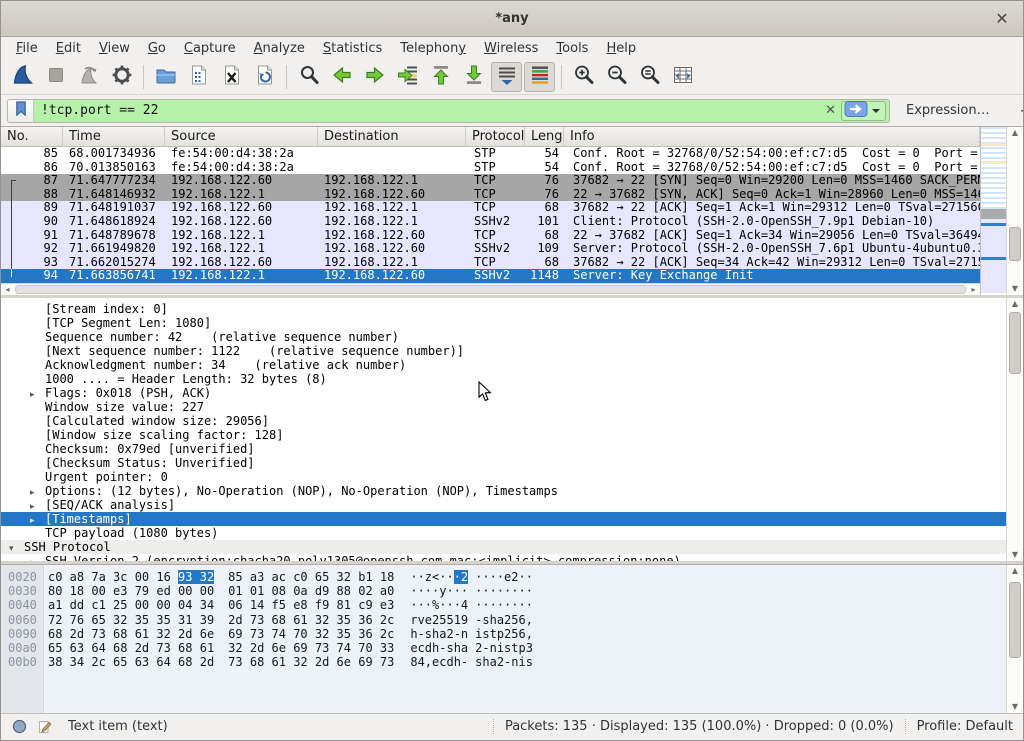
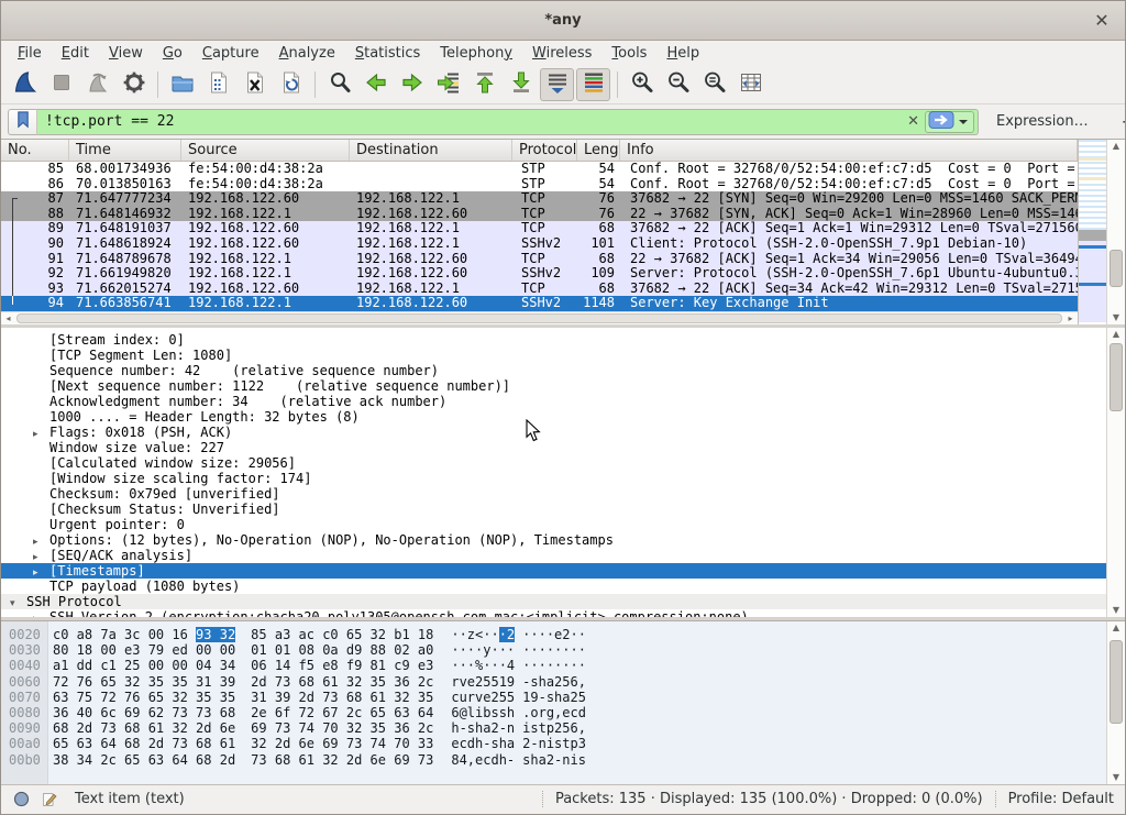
  *any
  ✕
  File
  Edit
  View
  Go
  Capture
  Analyze
  Statistics
  Telephony
  Wireless
  Tools
  Help
  !tcp.port == 22
  ✕
  Expression…
  No.
  Time
  Source
  Destination
  Protocol
  Info
  85
  68.001734936
  fe:54:00:d4:38:2a
  STP
  54
  Conf. Root = 32768/0/52:54:00:ef:c7:d5 Cost = 0 Port =
  86
  70.013850163
  fe:54:00:d4:38:2a
  STP
  54
  Conf. Root = 32768/0/52:54:00:ef:c7:d5 Cost = 0 Port =
  87
  71.647777234
  192.168.122.60
  192.168.122.1
  TCP
  76
  88
  71.648146932
  192.168.122.1
  192.168.122.60
  TCP
  76
  89
  71.648191037
  192.168.122.60
  192.168.122.1
  TCP
  68
  90
  71.648618924
  192.168.122.60
  192.168.122.1
  SSHv2
  101
  Client: Protocol (SSH-2.0-OpenSSH_7.9p1 Debian-10)
  91
  71.648789678
  192.168.122.1
  192.168.122.60
  TCP
  68
  92
  71.661949820
  192.168.122.1
  192.168.122.60
  SSHv2
  109
  Server: Protocol (SSH-2.0-OpenSSH_7.6p1 Ubuntu-4ubuntu0.
  93
  71.662015274
  192.168.122.60
  192.168.122.1
  TCP
  68
  94
  71.663856741
  192.168.122.1
  192.168.122.60
  SSHv2
  1148
  Server: Key Exchange Init
  ◂
  ▸
  ▲
  ▼
  [Stream index: 0]
  [TCP Segment Len: 1080]
  Sequence number: 42 (relative sequence number)
  [Next sequence number: 1122 (relative sequence number)]
  Acknowledgment number: 34 (relative ack number)
  1000 .... = Header Length: 32 bytes (8)
  ▸ Flags: 0x018 (PSH, ACK)
  Window size value: 227
  [Calculated window size: 29056]
- [Window size scaling factor: 128]
+ [Window size scaling factor: 174]
  Checksum: 0x79ed [unverified]
  [Checksum Status: Unverified]
  Urgent pointer: 0
  ▸ Options: (12 bytes), No-Operation (NOP), No-Operation (NOP), Timestamps
  ▸ [SEQ/ACK analysis]
  ▸ [Timestamps]
  TCP payload (1080 bytes)
  ▾ SSH Protocol
  ▲
  ▼
  0020 c0 a8 7a 3c 00 16 93 32 85 a3 ac c0 65 32 b1 18 ··z<···2 ····e2··
  0030 80 18 00 e3 79 ed 00 00 01 01 08 0a d9 88 02 a0 ····y··· ········
  0040 a1 dd c1 25 00 00 04 34 06 14 f5 e8 f9 81 c9 e3 ···%···4 ········
  0060 72 76 65 32 35 35 31 39 2d 73 68 61 32 35 36 2c rve25519 -sha256,
+ 0070 63 75 72 76 65 32 35 35 31 39 2d 73 68 61 32 35 curve255 19-sha25
+ 0080 36 40 6c 69 62 73 73 68 2e 6f 72 67 2c 65 63 64 6@libssh .org,ecd
  0090 68 2d 73 68 61 32 2d 6e 69 73 74 70 32 35 36 2c h-sha2-n istp256,
  00a0 65 63 64 68 2d 73 68 61 32 2d 6e 69 73 74 70 33 ecdh-sha 2-nistp3
  00b0 38 34 2c 65 63 64 68 2d 73 68 61 32 2d 6e 69 73 84,ecdh- sha2-nis
  ▲
  ▼
  Text item (text)
  Packets: 135 · Displayed: 135 (100.0%) · Dropped: 0 (0.0%)
  Profile: Default
